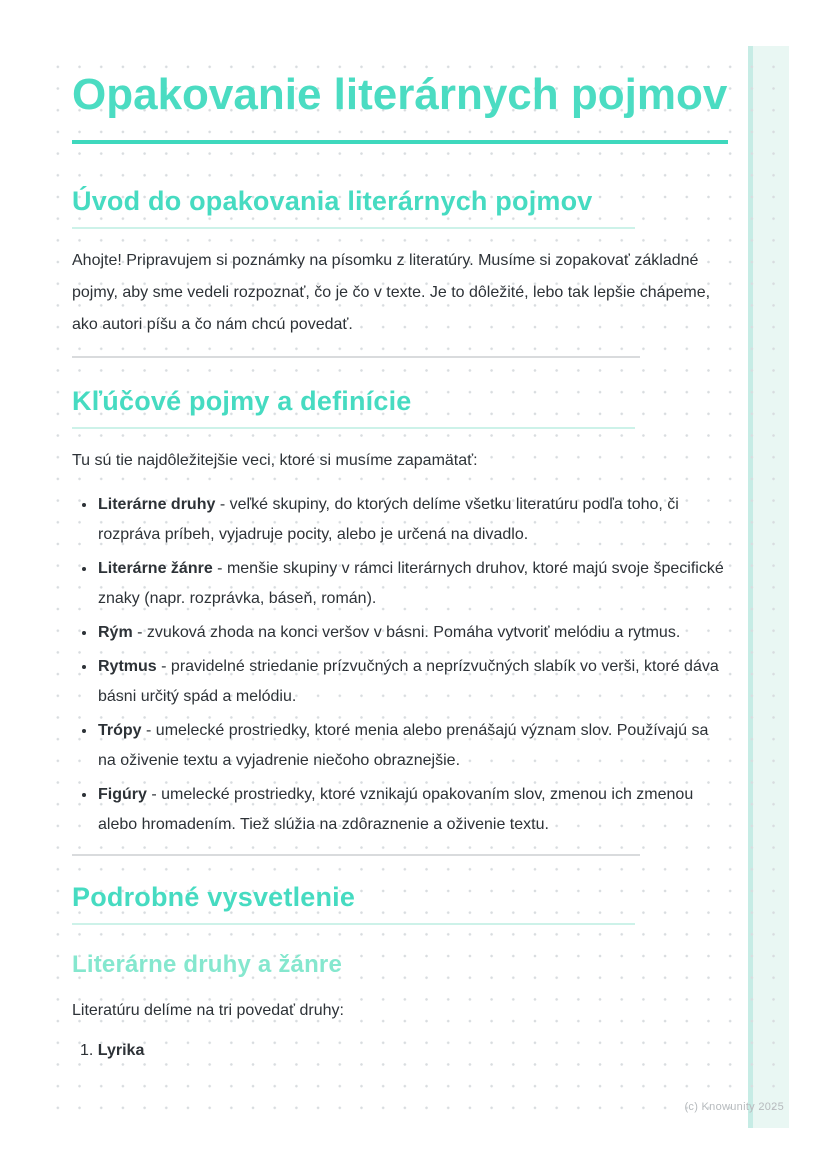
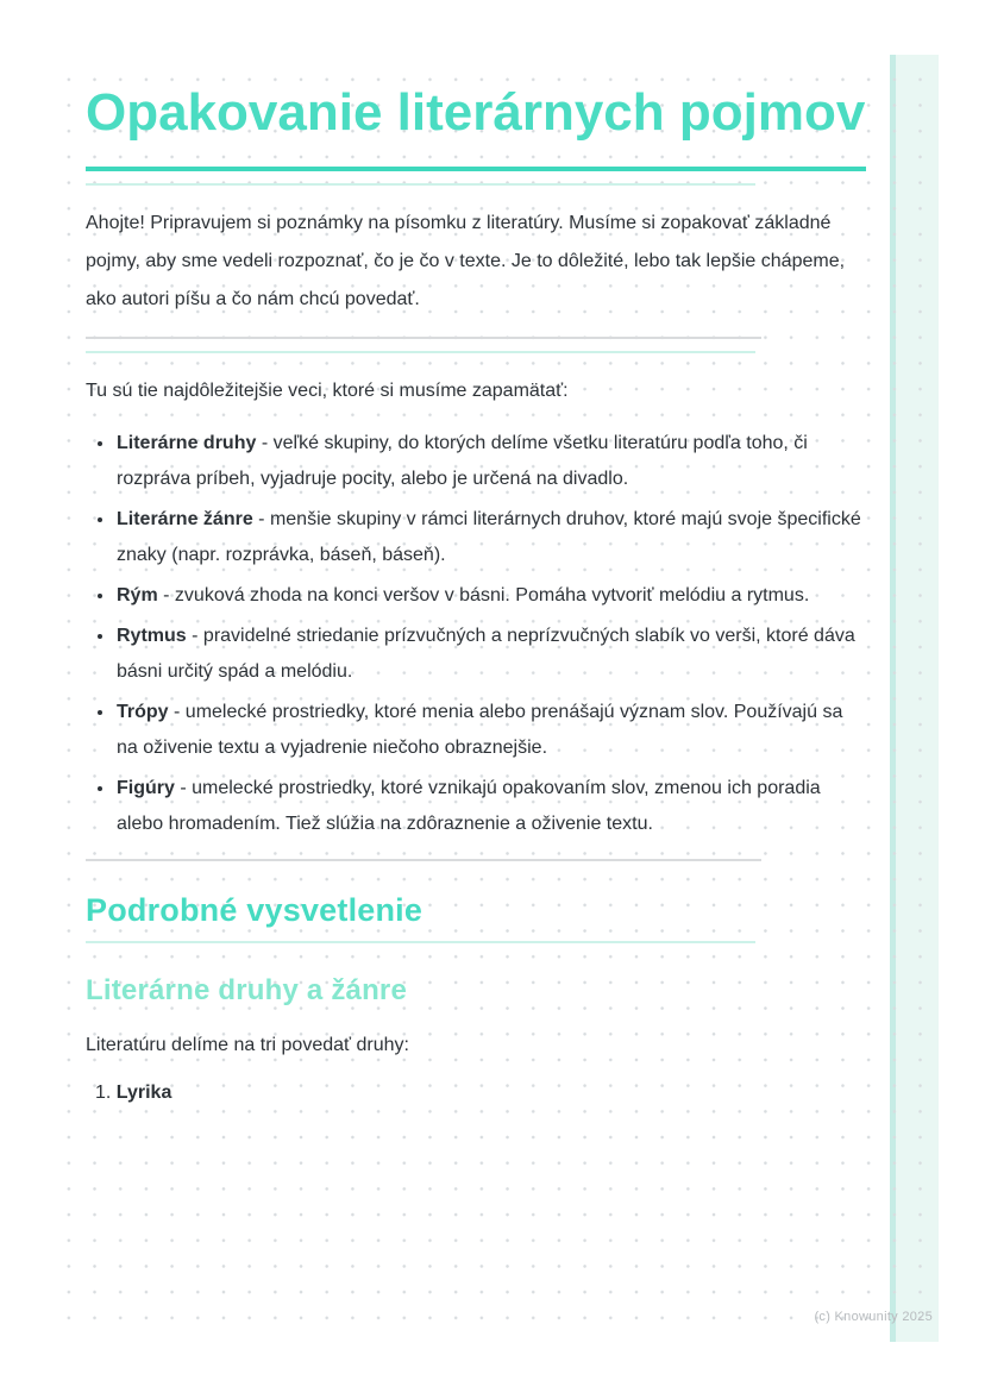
  Opakovanie literárnych pojmov
- Úvod do opakovania literárnych pojmov
  Ahojte! Pripravujem si poznámky na písomku z literatúry. Musíme si zopakovať základné pojmy, aby sme vedeli rozpoznať, čo je čo v texte. Je to dôležité, lebo tak lepšie chápeme, ako autori píšu a čo nám chcú povedať.
- Kľúčové pojmy a definície
  Tu sú tie najdôležitejšie veci, ktoré si musíme zapamätať:
  Literárne druhy - veľké skupiny, do ktorých delíme všetku literatúru podľa toho, či rozpráva príbeh, vyjadruje pocity, alebo je určená na divadlo.
- Literárne žánre - menšie skupiny v rámci literárnych druhov, ktoré majú svoje špecifické znaky (napr. rozprávka, báseň, román).
+ Literárne žánre - menšie skupiny v rámci literárnych druhov, ktoré majú svoje špecifické znaky (napr. rozprávka, báseň, báseň).
  Rým - zvuková zhoda na konci veršov v básni. Pomáha vytvoriť melódiu a rytmus.
  Rytmus - pravidelné striedanie prízvučných a neprízvučných slabík vo verši, ktoré dáva básni určitý spád a melódiu.
  Trópy - umelecké prostriedky, ktoré menia alebo prenášajú význam slov. Používajú sa na oživenie textu a vyjadrenie niečoho obraznejšie.
- Figúry - umelecké prostriedky, ktoré vznikajú opakovaním slov, zmenou ich zmenou alebo hromadením. Tiež slúžia na zdôraznenie a oživenie textu.
+ Figúry - umelecké prostriedky, ktoré vznikajú opakovaním slov, zmenou ich poradia alebo hromadením. Tiež slúžia na zdôraznenie a oživenie textu.
  Podrobné vysvetlenie
  Literárne druhy a žánre
  Literatúru delíme na tri povedať druhy:
  1. Lyrika
  (c) Knowunity 2025
